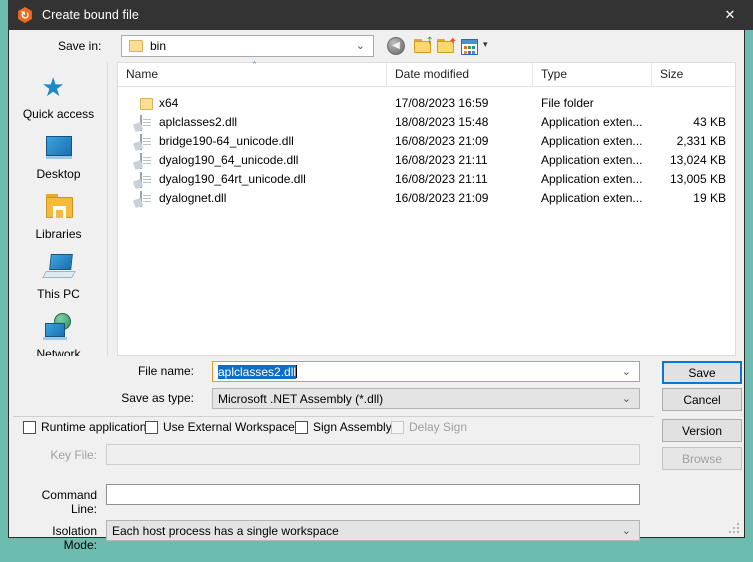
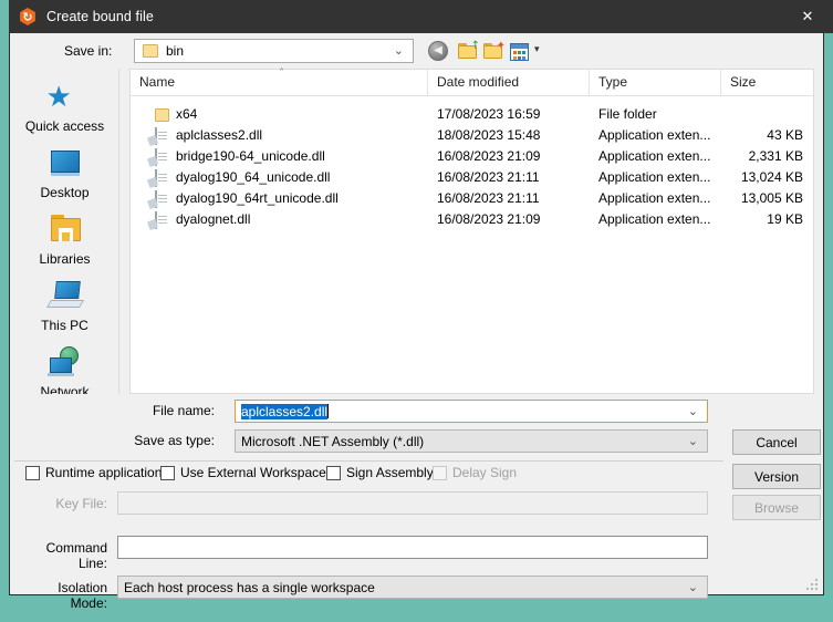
  Save in:
  bin
  ⌄
  ◀
  ↑
  ✦
  ▾
  ★
  Quick access
  Desktop
  Libraries
  This PC
  Network
  ˄
  Name
  Date modified
  Type
  Size
  x64
  17/08/2023 16:59
  File folder
  aplclasses2.dll
  18/08/2023 15:48
  Application exten...
  43 KB
  bridge190-64_unicode.dll
  16/08/2023 21:09
  Application exten...
  2,331 KB
  dyalog190_64_unicode.dll
  16/08/2023 21:11
  Application exten...
  13,024 KB
  dyalog190_64rt_unicode.dll
  16/08/2023 21:11
  Application exten...
  13,005 KB
  dyalognet.dll
  16/08/2023 21:09
  Application exten...
  19 KB
  File name:
  aplclasses2.dll
  ⌄
  Save as type:
  Microsoft .NET Assembly (*.dll)
  ⌄
- Save
  Cancel
  Version
  Browse
  Runtime application
  Use External Workspace
  Sign Assembly
  Delay Sign
  Key File:
  Command Line:
  Isolation Mode:
  Each host process has a single workspace
  ⌄
  ↻
  Create bound file
  ✕
